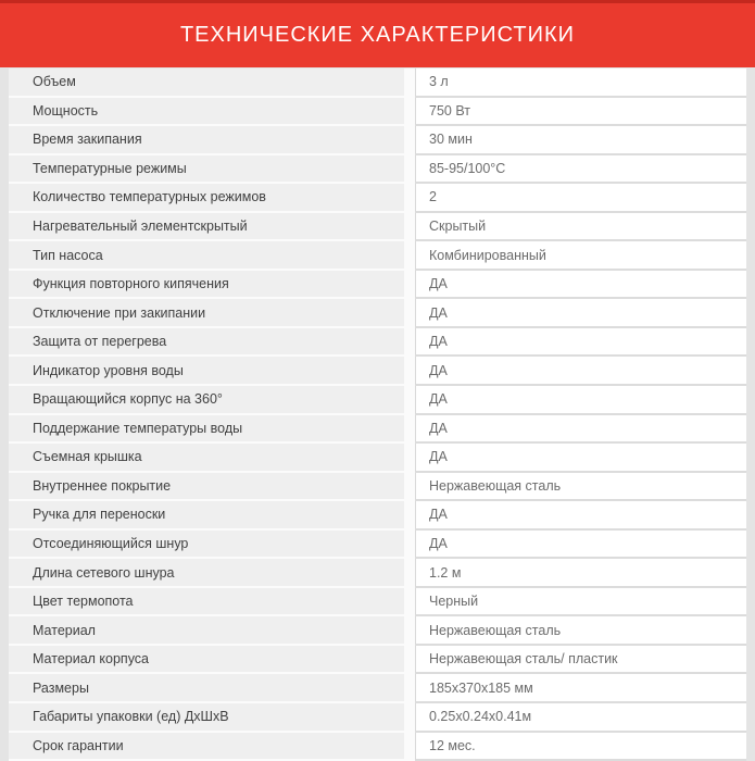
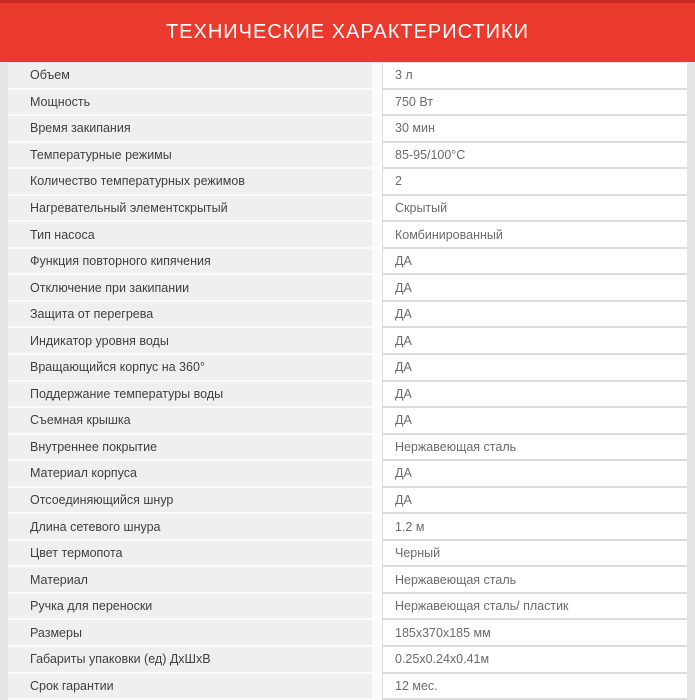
  ТЕХНИЧЕСКИЕ ХАРАКТЕРИСТИКИ
  Объем
  3 л
  Мощность
  750 Вт
  Время закипания
  30 мин
  Температурные режимы
  85-95/100°С
  Количество температурных режимов
  2
  Нагревательный элементскрытый
  Скрытый
  Тип насоса
  Комбинированный
  Функция повторного кипячения
  ДА
  Отключение при закипании
  ДА
  Защита от перегрева
  ДА
  Индикатор уровня воды
  ДА
  Вращающийся корпус на 360°
  ДА
  Поддержание температуры воды
  ДА
  Съемная крышка
  ДА
  Внутреннее покрытие
  Нержавеющая сталь
- Ручка для переноски
+ Материал корпуса
  ДА
  Отсоединяющийся шнур
  ДА
  Длина сетевого шнура
  1.2 м
  Цвет термопота
  Черный
  Материал
  Нержавеющая сталь
- Материал корпуса
+ Ручка для переноски
  Нержавеющая сталь/ пластик
  Размеры
  185х370х185 мм
  Габариты упаковки (ед) ДхШхВ
  0.25х0.24х0.41м
  Срок гарантии
  12 мес.
